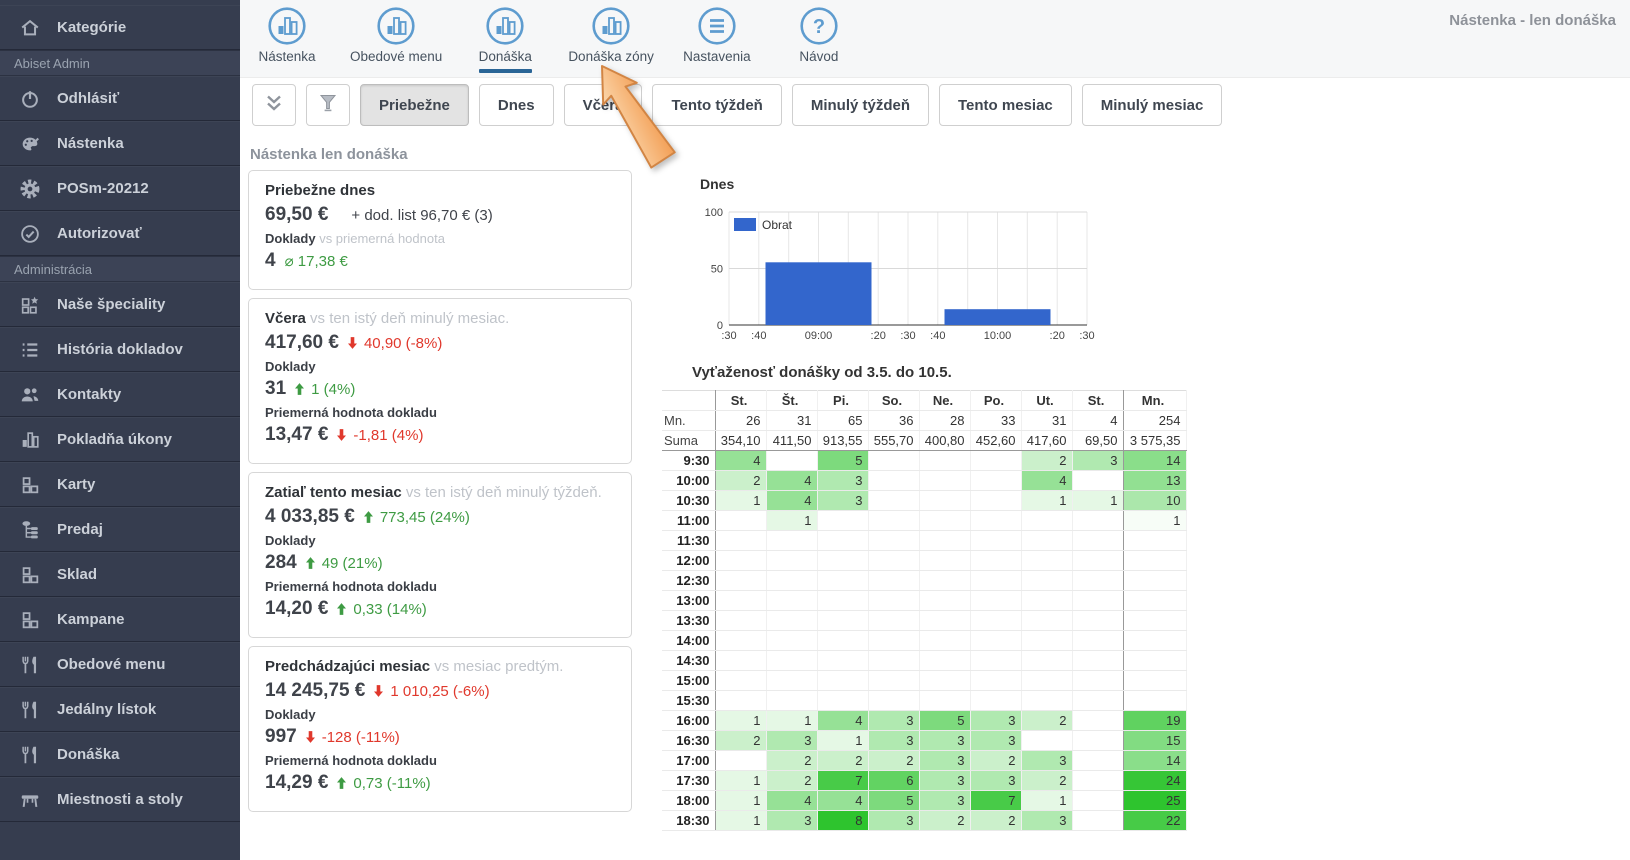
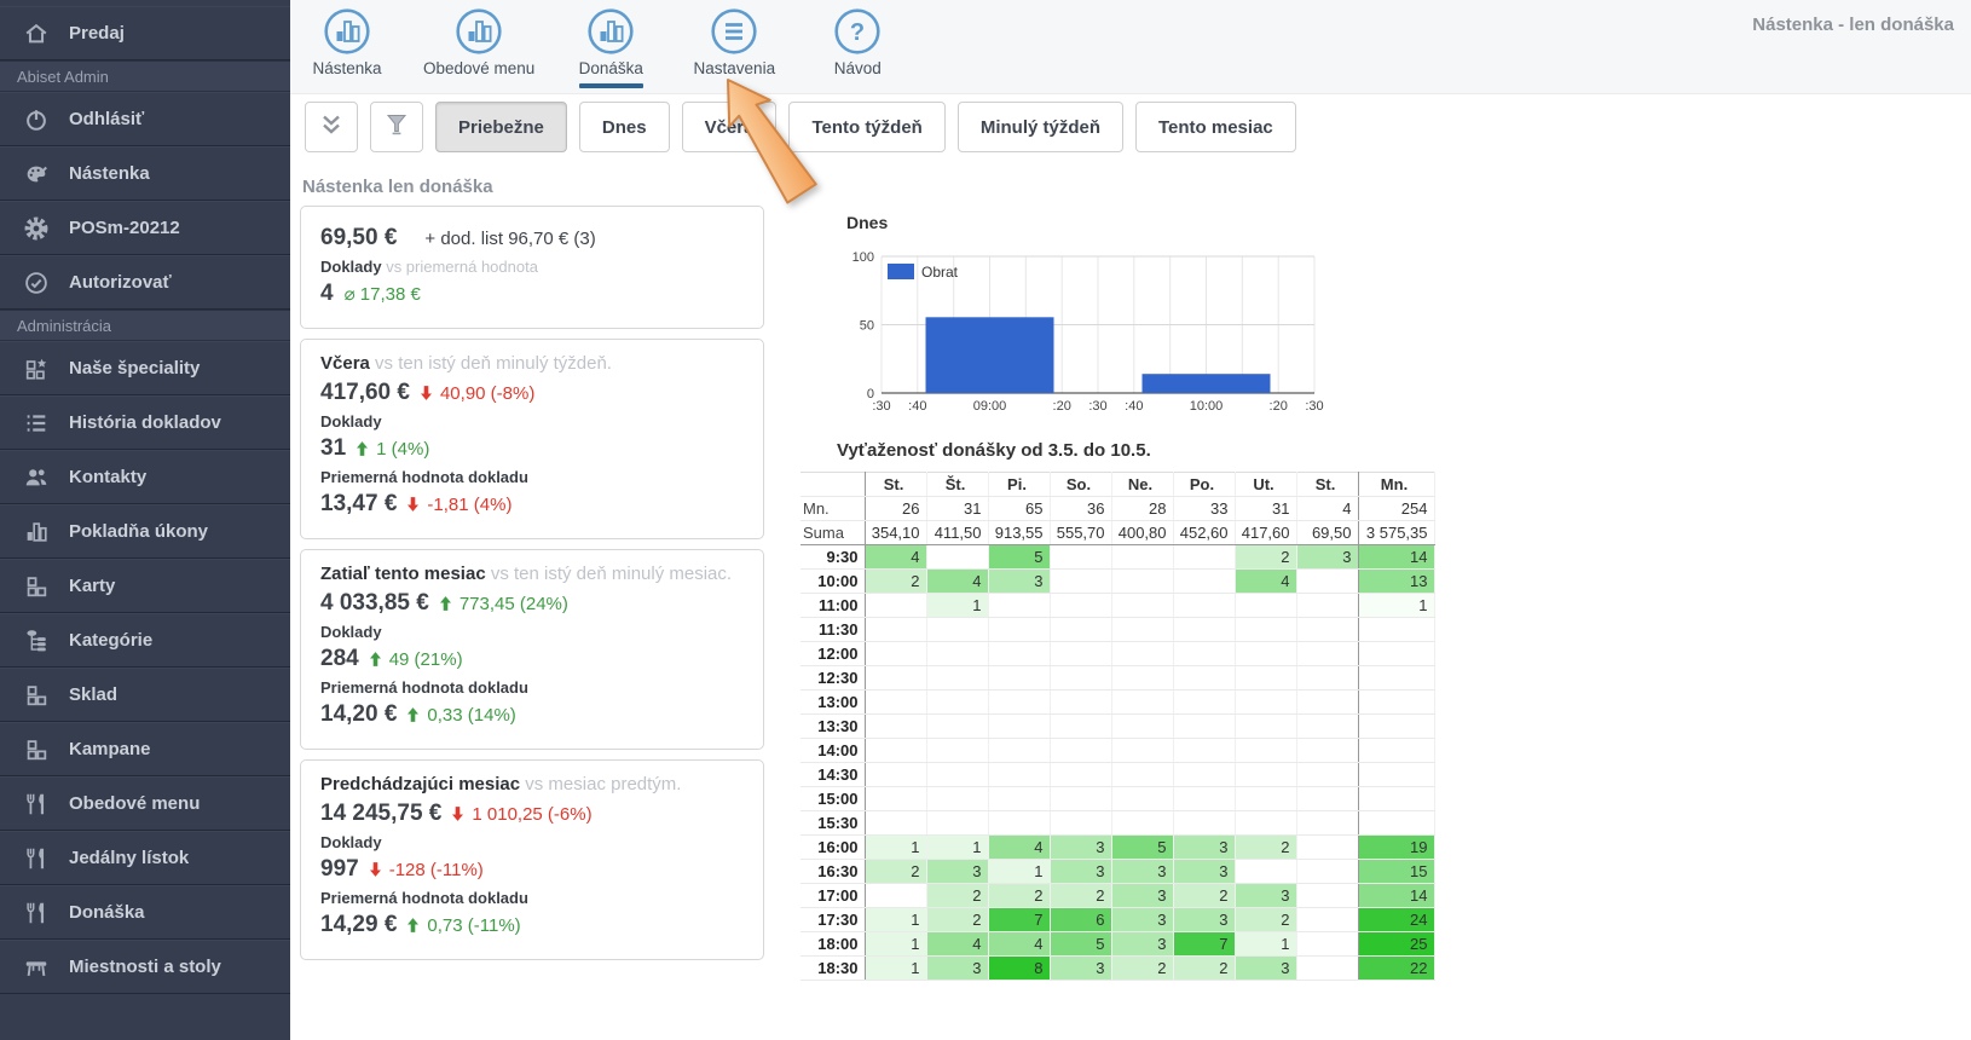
- Kategórie
+ Predaj
  Abiset Admin
  Odhlásiť
  Nástenka
  POSm-20212
  Autorizovať
  Administrácia
  Naše špeciality
  História dokladov
  Kontakty
  Pokladňa úkony
  Karty
- Predaj
+ Kategórie
  Sklad
  Kampane
  Obedové menu
  Jedálny lístok
  Donáška
  Miestnosti a stoly
  Nástenka
  Obedové menu
  Donáška
- Donáška zóny
  Nastavenia
  ?
  Návod
  Nástenka - len donáška
  Priebežne
  Dnes
  Včer
  Tento týždeň
  Minulý týždeň
  Tento mesiac
- Minulý mesiac
  Nástenka len donáška
- Priebežne dnes
  69,50 €
  + dod. list 96,70 € (3)
  Doklady vs priemerná hodnota
  4
  ⌀ 17,38 €
- Včera vs ten istý deň minulý mesiac.
+ Včera vs ten istý deň minulý týždeň.
  417,60 €
  40,90 (-8%)
  Doklady
  31
  1 (4%)
  Priemerná hodnota dokladu
  13,47 €
  -1,81 (4%)
- Zatiaľ tento mesiac vs ten istý deň minulý týždeň.
+ Zatiaľ tento mesiac vs ten istý deň minulý mesiac.
  4 033,85 €
  773,45 (24%)
  Doklady
  284
  49 (21%)
  Priemerná hodnota dokladu
  14,20 €
  0,33 (14%)
  Predchádzajúci mesiac vs mesiac predtým.
  14 245,75 €
  1 010,25 (-6%)
  Doklady
  997
  -128 (-11%)
  Priemerná hodnota dokladu
  14,29 €
  0,73 (-11%)
  Dnes
  0
  50
  100
  :30
  :40
  09:00
  :20
  :30
  :40
  10:00
  :20
  :30
  Obrat
  Vyťaženosť donášky od 3.5. do 10.5.
  	St.	Št.	Pi.	So.	Ne.	Po.	Ut.	St.	Mn.
  Mn.	26	31	65	36	28	33	31	4	254
  Suma	354,10	411,50	913,55	555,70	400,80	452,60	417,60	69,50	3 575,35
  9:30	4		5				2	3	14
  10:00	2	4	3				4		13
- 10:30	1	4	3				1	1	10
  11:00		1							1
  11:30
  12:00
  12:30
  13:00
  13:30
  14:00
  14:30
  15:00
  15:30
  16:00	1	1	4	3	5	3	2		19
  16:30	2	3	1	3	3	3			15
  17:00		2	2	2	3	2	3		14
  17:30	1	2	7	6	3	3	2		24
  18:00	1	4	4	5	3	7	1		25
  18:30	1	3	8	3	2	2	3		22
